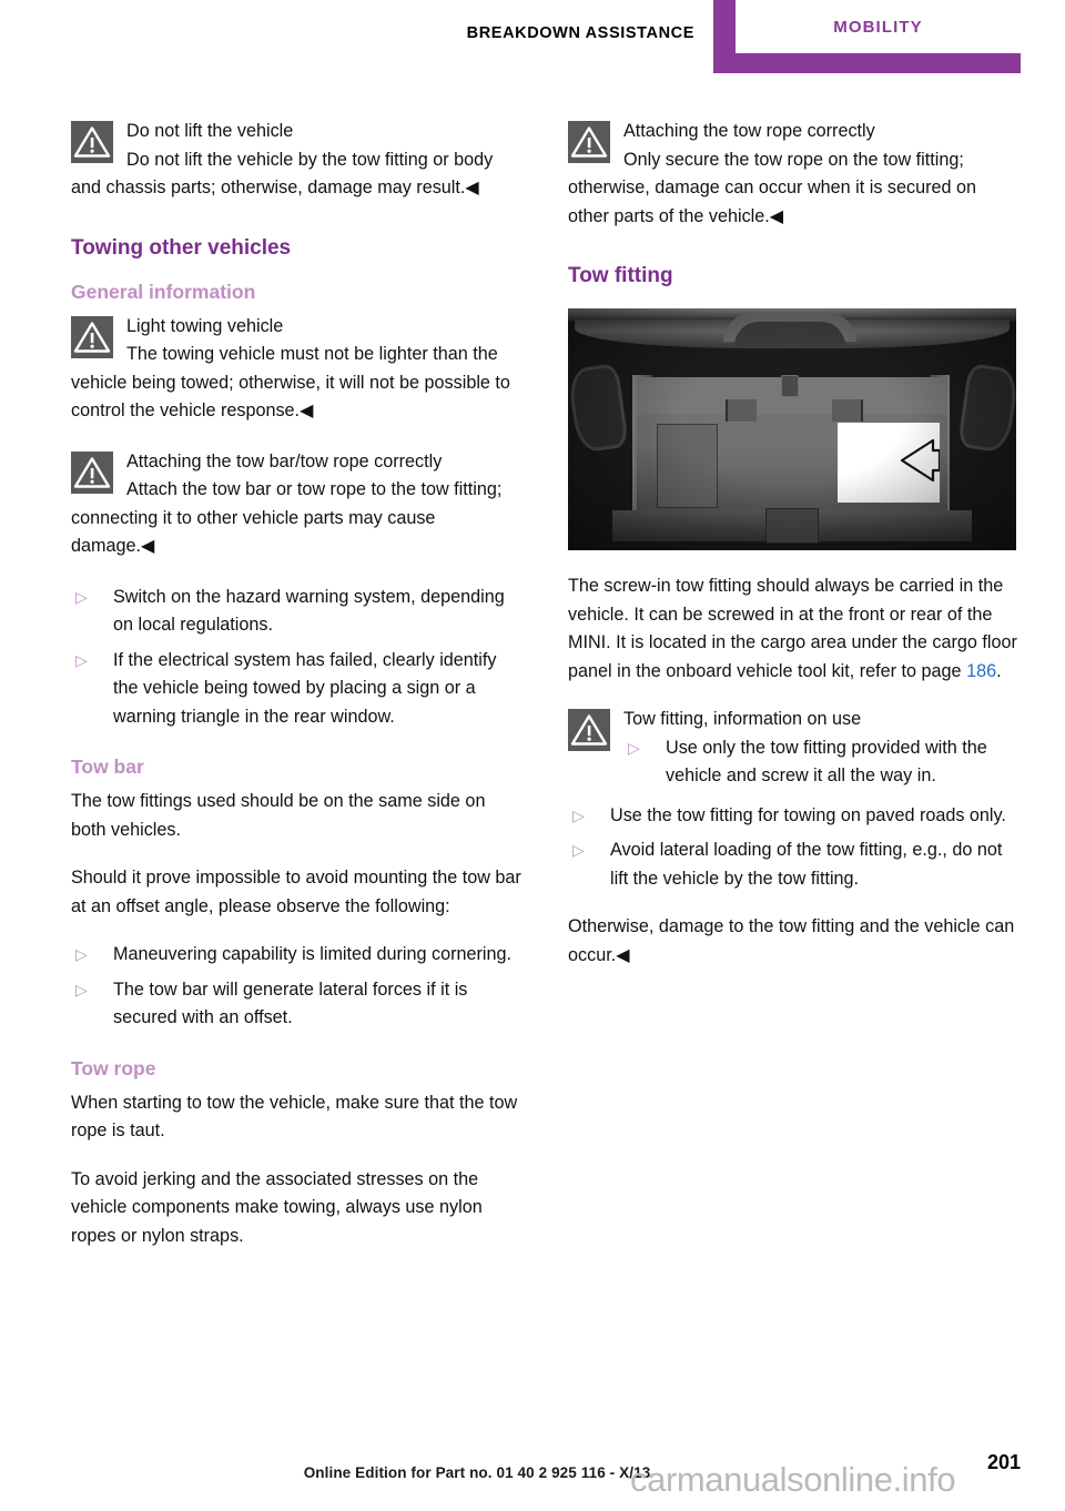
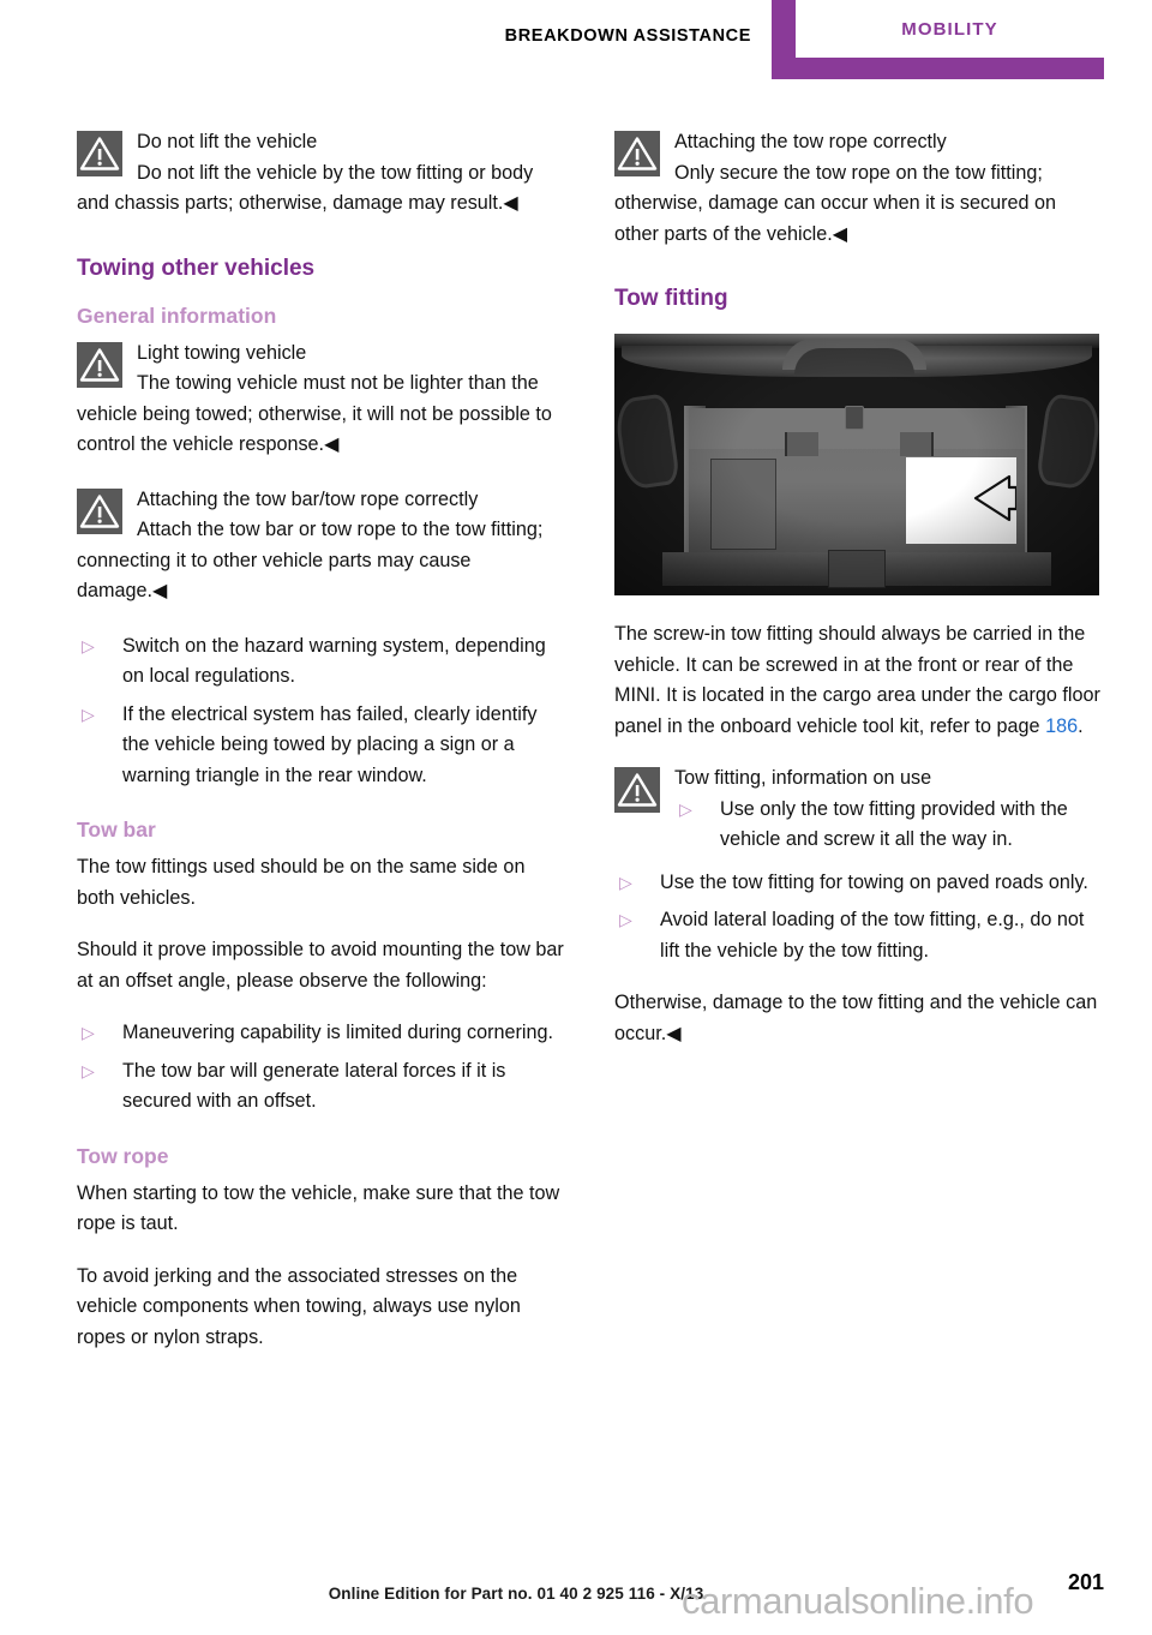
  BREAKDOWN ASSISTANCE
  MOBILITY
  Do not lift the vehicle
  Do not lift the vehicle by the tow fitting or body and chassis parts; otherwise, damage may result.◀
  Towing other vehicles
  General information
  Light towing vehicle
  The towing vehicle must not be lighter than the vehicle being towed; otherwise, it will not be possible to control the vehicle response.◀
  Attaching the tow bar/tow rope correctly
  Attach the tow bar or tow rope to the tow fitting; connecting it to other vehicle parts may cause damage.◀
  ▷
  Switch on the hazard warning system, depending on local regulations.
  ▷
  If the electrical system has failed, clearly identify the vehicle being towed by placing a sign or a warning triangle in the rear window.
  Tow bar
  The tow fittings used should be on the same side on both vehicles.
  Should it prove impossible to avoid mounting the tow bar at an offset angle, please observe the following:
  ▷
  Maneuvering capability is limited during cornering.
  ▷
  The tow bar will generate lateral forces if it is secured with an offset.
  Tow rope
  When starting to tow the vehicle, make sure that the tow rope is taut.
- To avoid jerking and the associated stresses on the vehicle components make towing, always use nylon ropes or nylon straps.
+ To avoid jerking and the associated stresses on the vehicle components when towing, always use nylon ropes or nylon straps.
  Attaching the tow rope correctly
  Only secure the tow rope on the tow fitting; otherwise, damage can occur when it is secured on other parts of the vehicle.◀
  Tow fitting
  The screw-in tow fitting should always be carried in the vehicle. It can be screwed in at the front or rear of the MINI. It is located in the cargo area under the cargo floor panel in the onboard vehicle tool kit, refer to page 186.
  Tow fitting, information on use
  ▷
  Use only the tow fitting provided with the vehicle and screw it all the way in.
  ▷
  Use the tow fitting for towing on paved roads only.
  ▷
  Avoid lateral loading of the tow fitting, e.g., do not lift the vehicle by the tow fitting.
  Otherwise, damage to the tow fitting and the vehicle can occur.◀
  Online Edition for Part no. 01 40 2 925 116 - X/13
  201
  carmanualsonline.info
